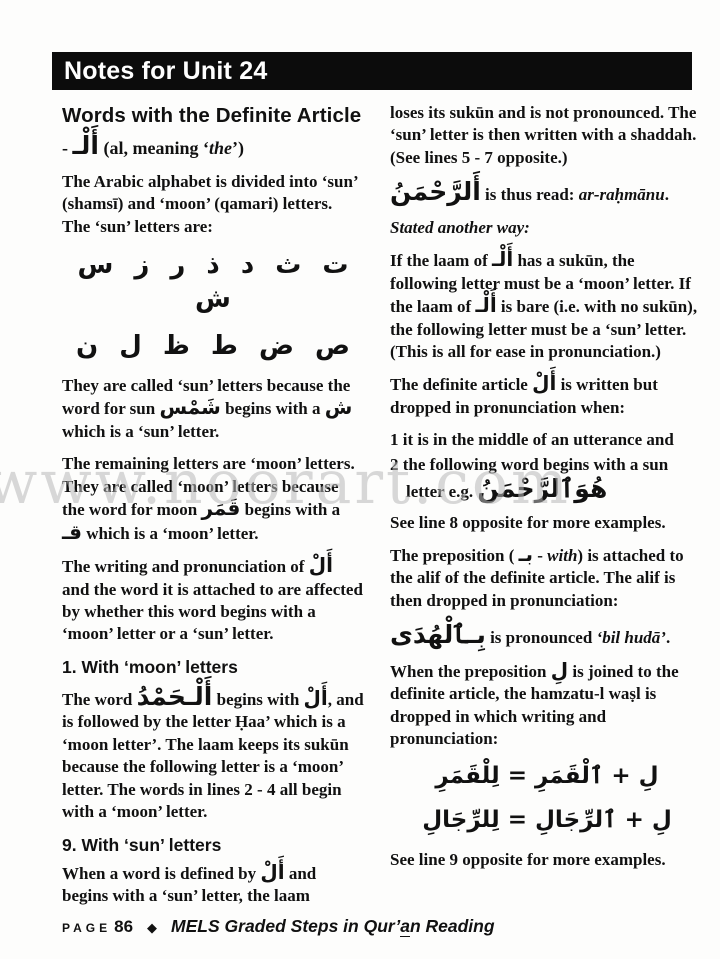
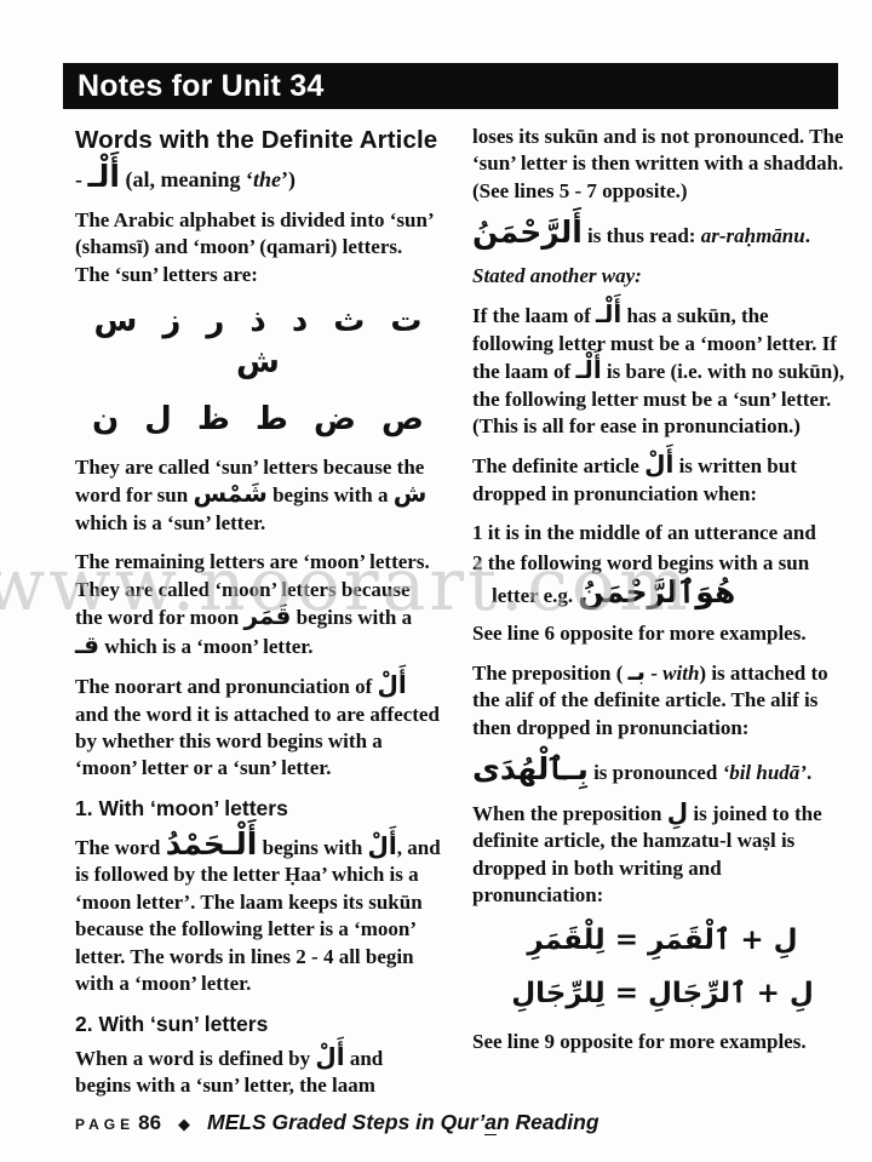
- Notes for Unit 24
+ Notes for Unit 34
  Words with the Definite Article
  - أَلْـ (al, meaning ‘the’)
  The Arabic alphabet is divided into ‘sun’ (shamsī) and ‘moon’ (qamari) letters. The ‘sun’ letters are:
  ت ث د ذ ر ز س ش
  ص ض ط ظ ل ن
  They are called ‘sun’ letters because the word for sun شَمْس begins with a ش which is a ‘sun’ letter.
  The remaining letters are ‘moon’ letters. They are called ‘moon’ letters because the word for moon قَمَر begins with a قـ which is a ‘moon’ letter.
- The writing and pronunciation of أَلْ and the word it is attached to are affected by whether this word begins with a ‘moon’ letter or a ‘sun’ letter.
+ The noorart and pronunciation of أَلْ and the word it is attached to are affected by whether this word begins with a ‘moon’ letter or a ‘sun’ letter.
  1. With ‘moon’ letters
  The word أَلْـحَمْدُ begins with أَلْ , and is followed by the letter Ḥaa’ which is a ‘moon letter’. The laam keeps its sukūn because the following letter is a ‘moon’ letter. The words in lines 2 - 4 all begin with a ‘moon’ letter.
- 9. With ‘sun’ letters
+ 2. With ‘sun’ letters
  When a word is defined by أَلْ and begins with a ‘sun’ letter, the laam
  loses its sukūn and is not pronounced. The ‘sun’ letter is then written with a shaddah. (See lines 5 - 7 opposite.)
  أَلرَّحْمَنُ is thus read: ar-raḥmānu.
  Stated another way:
  If the laam of أَلْـ has a sukūn, the following letter must be a ‘moon’ letter. If the laam of أَلْـ is bare (i.e. with no sukūn), the following letter must be a ‘sun’ letter. (This is all for ease in pronunciation.)
  The definite article أَلْ is written but dropped in pronunciation when:
  1 it is in the middle of an utterance and
  2 the following word begins with a sun letter e.g. هُوَٱلرَّحْمَنُ
- See line 8 opposite for more examples.
+ See line 6 opposite for more examples.
  The preposition ( بـ - with) is attached to the alif of the definite article. The alif is then dropped in pronunciation:
  بِـٱلْهُدَى is pronounced ‘bil hudā’.
- When the preposition لِ is joined to the definite article, the hamzatu-l waṣl is dropped in which writing and pronunciation:
+ When the preposition لِ is joined to the definite article, the hamzatu-l waṣl is dropped in both writing and pronunciation:
  لِ + ٱلْقَمَرِ = لِلْقَمَرِ
  لِ + ٱلرِّجَالِ = لِلرِّجَالِ
  See line 9 opposite for more examples.
  www.noorart.com
  PAGE
  86
  ◆
  MELS Graded Steps in Qur’an Reading
